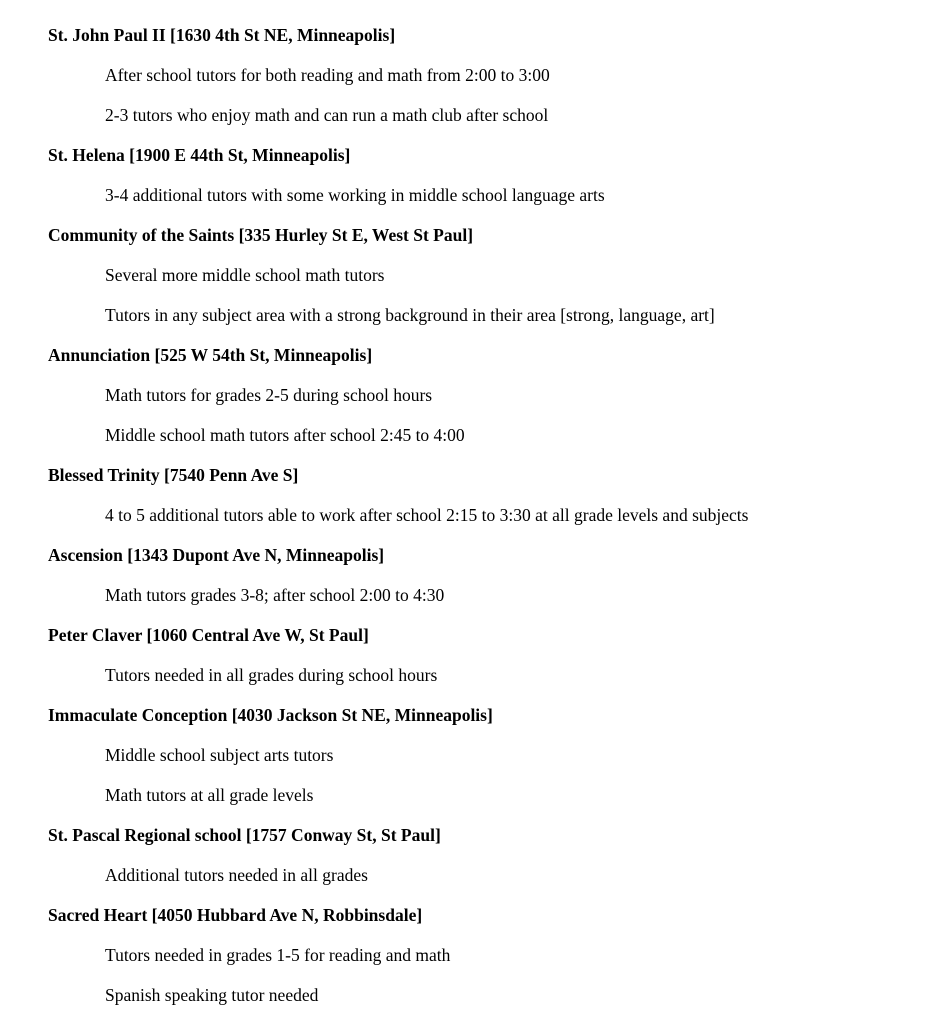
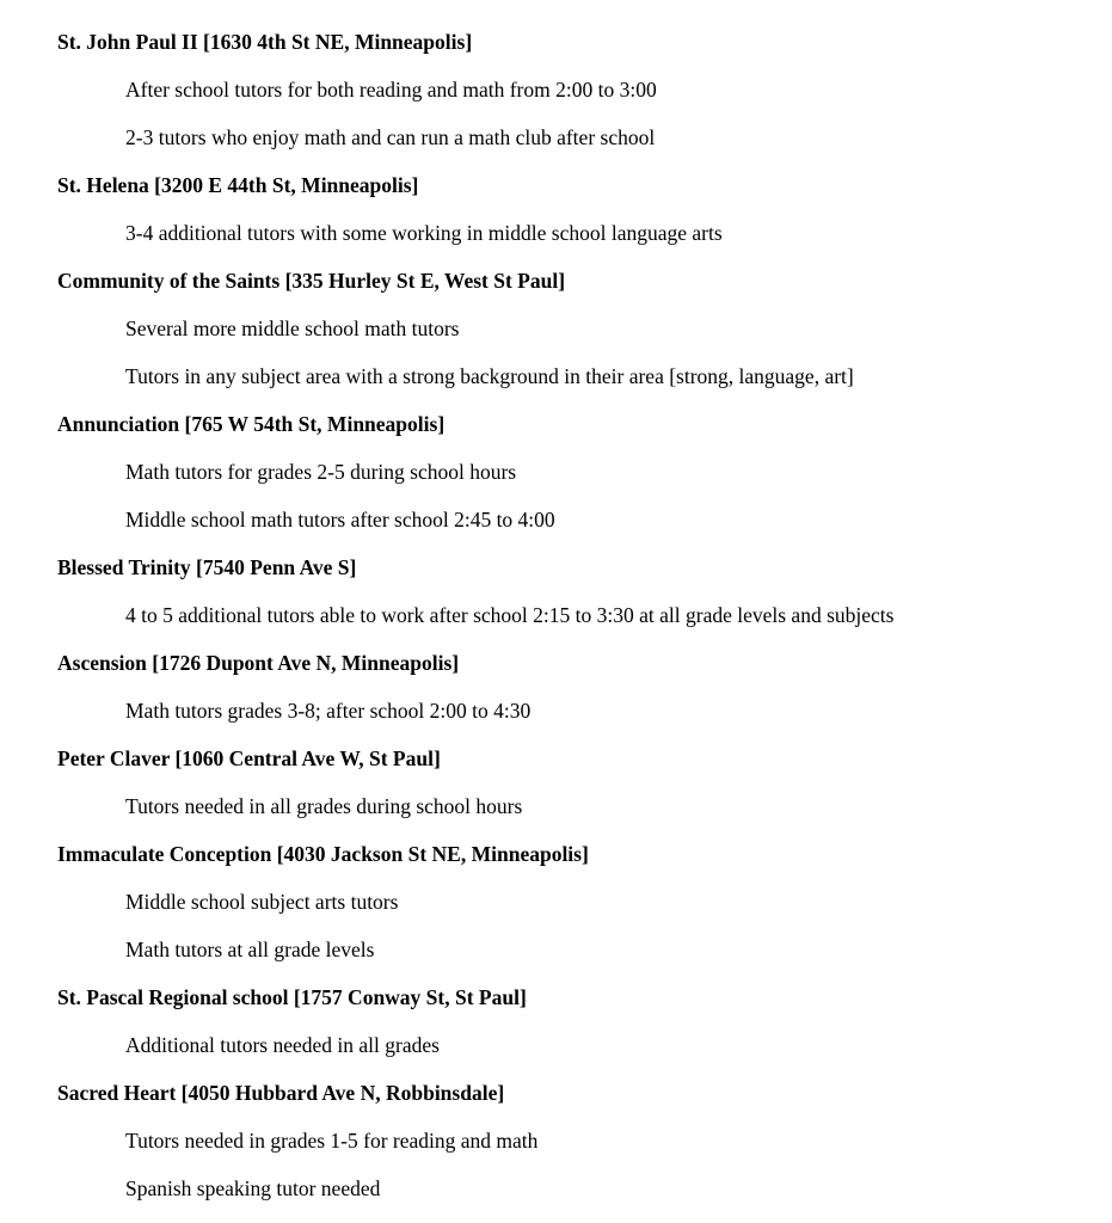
  St. John Paul II [1630 4th St NE, Minneapolis]
  After school tutors for both reading and math from 2:00 to 3:00
  2-3 tutors who enjoy math and can run a math club after school
- St. Helena [1900 E 44th St, Minneapolis]
+ St. Helena [3200 E 44th St, Minneapolis]
  3-4 additional tutors with some working in middle school language arts
  Community of the Saints [335 Hurley St E, West St Paul]
  Several more middle school math tutors
  Tutors in any subject area with a strong background in their area [strong, language, art]
- Annunciation [525 W 54th St, Minneapolis]
+ Annunciation [765 W 54th St, Minneapolis]
  Math tutors for grades 2-5 during school hours
  Middle school math tutors after school 2:45 to 4:00
  Blessed Trinity [7540 Penn Ave S]
  4 to 5 additional tutors able to work after school 2:15 to 3:30 at all grade levels and subjects
- Ascension [1343 Dupont Ave N, Minneapolis]
+ Ascension [1726 Dupont Ave N, Minneapolis]
  Math tutors grades 3-8; after school 2:00 to 4:30
  Peter Claver [1060 Central Ave W, St Paul]
  Tutors needed in all grades during school hours
  Immaculate Conception [4030 Jackson St NE, Minneapolis]
  Middle school subject arts tutors
  Math tutors at all grade levels
  St. Pascal Regional school [1757 Conway St, St Paul]
  Additional tutors needed in all grades
  Sacred Heart [4050 Hubbard Ave N, Robbinsdale]
  Tutors needed in grades 1-5 for reading and math
  Spanish speaking tutor needed
